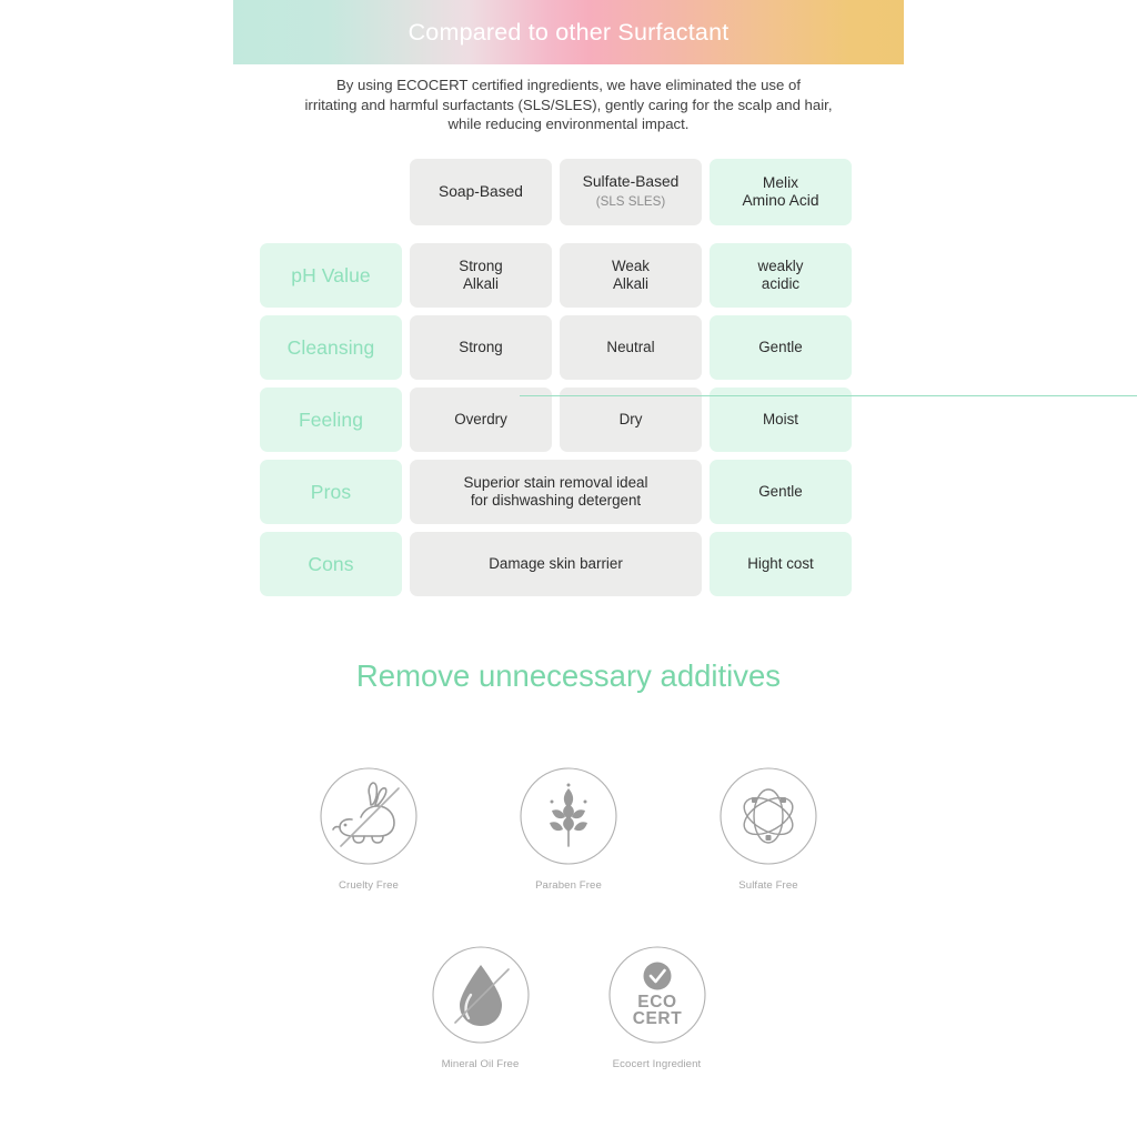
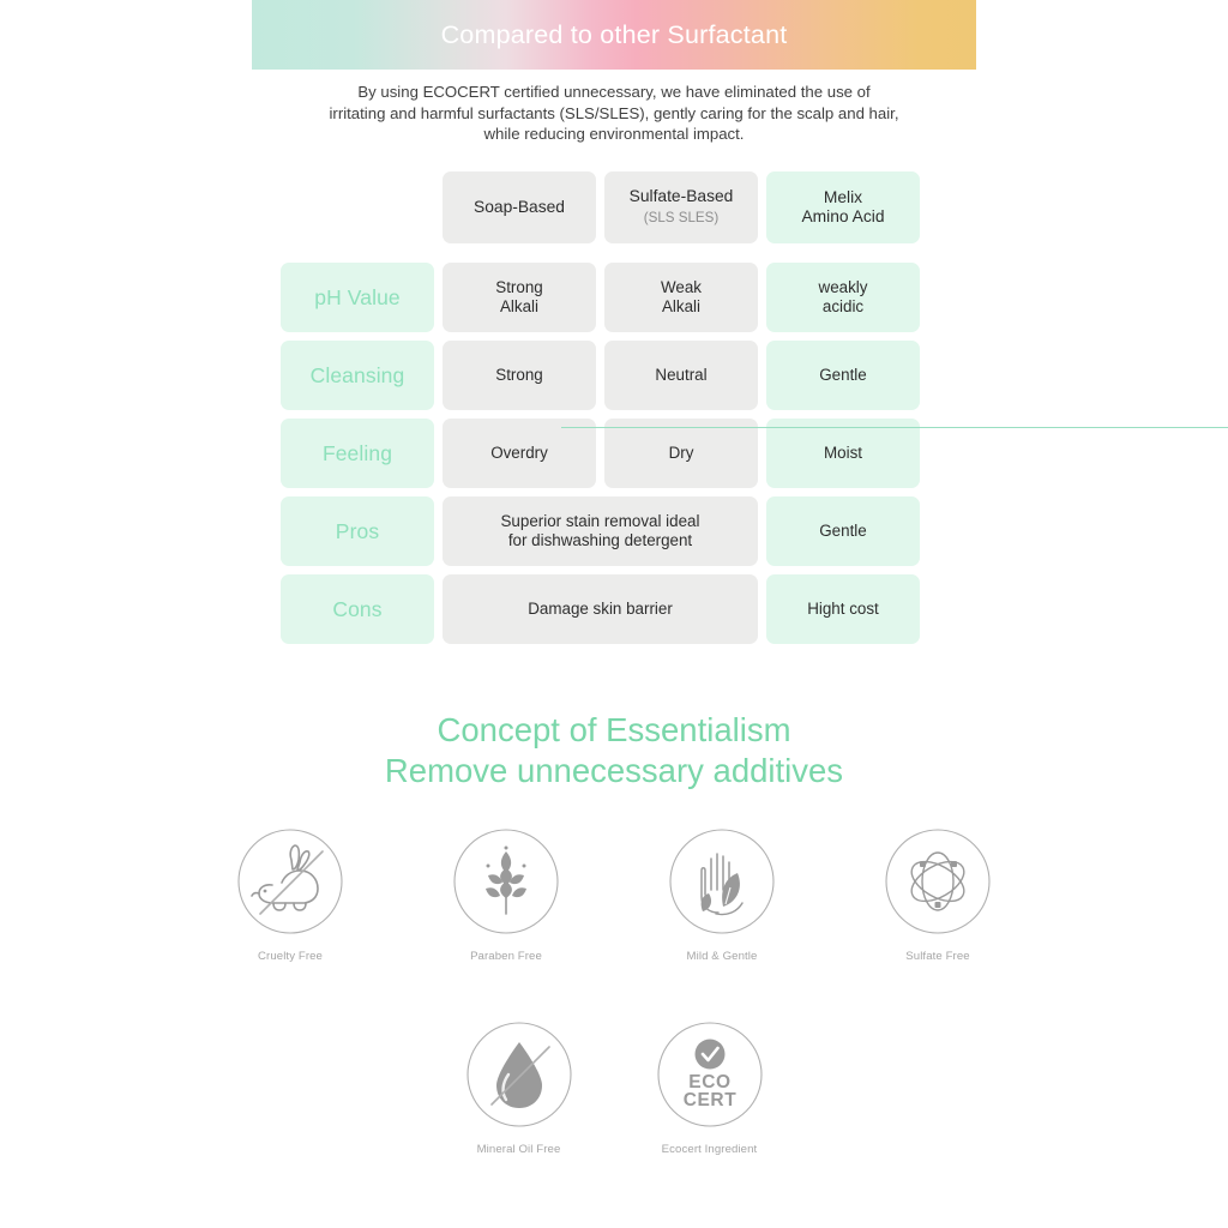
  Compared to other Surfactant
- By using ECOCERT certified ingredients, we have eliminated the use of
+ By using ECOCERT certified unnecessary, we have eliminated the use of
  irritating and harmful surfactants (SLS/SLES), gently caring for the scalp and hair,
  while reducing environmental impact.
  Soap-Based
  Sulfate-Based
  (SLS SLES)
  Melix
  Amino Acid
  pH Value
  Strong
  Alkali
  Weak
  Alkali
  weakly
  acidic
  Cleansing
  Strong
  Neutral
  Gentle
  Feeling
  Overdry
  Dry
  Moist
  Pros
  Superior stain removal ideal
  for dishwashing detergent
  Gentle
  Cons
  Damage skin barrier
  Hight cost
+ Concept of Essentialism
  Remove unnecessary additives
  Cruelty Free
  Paraben Free
+ Mild & Gentle
  Sulfate Free
  Mineral Oil Free
  ECO
  CERT
  Ecocert Ingredient
